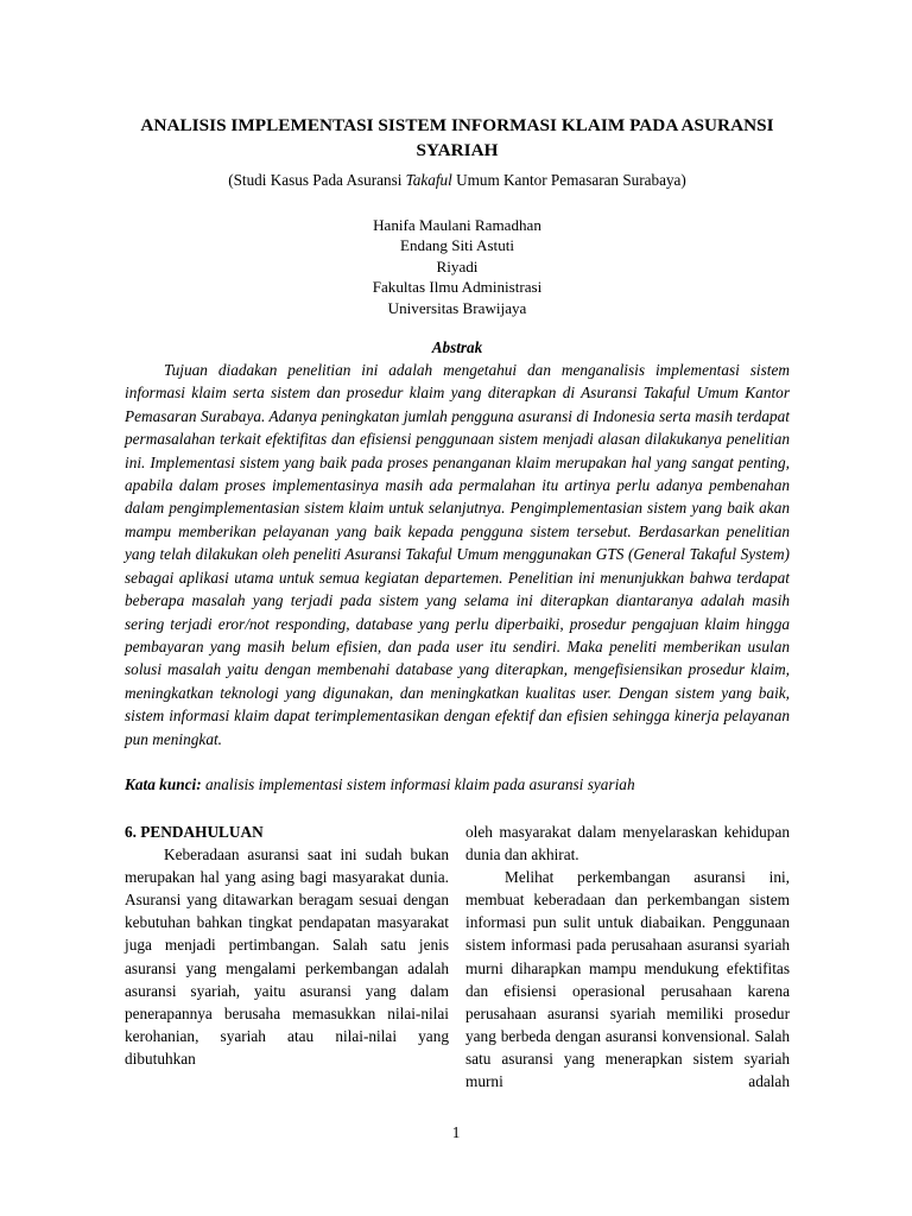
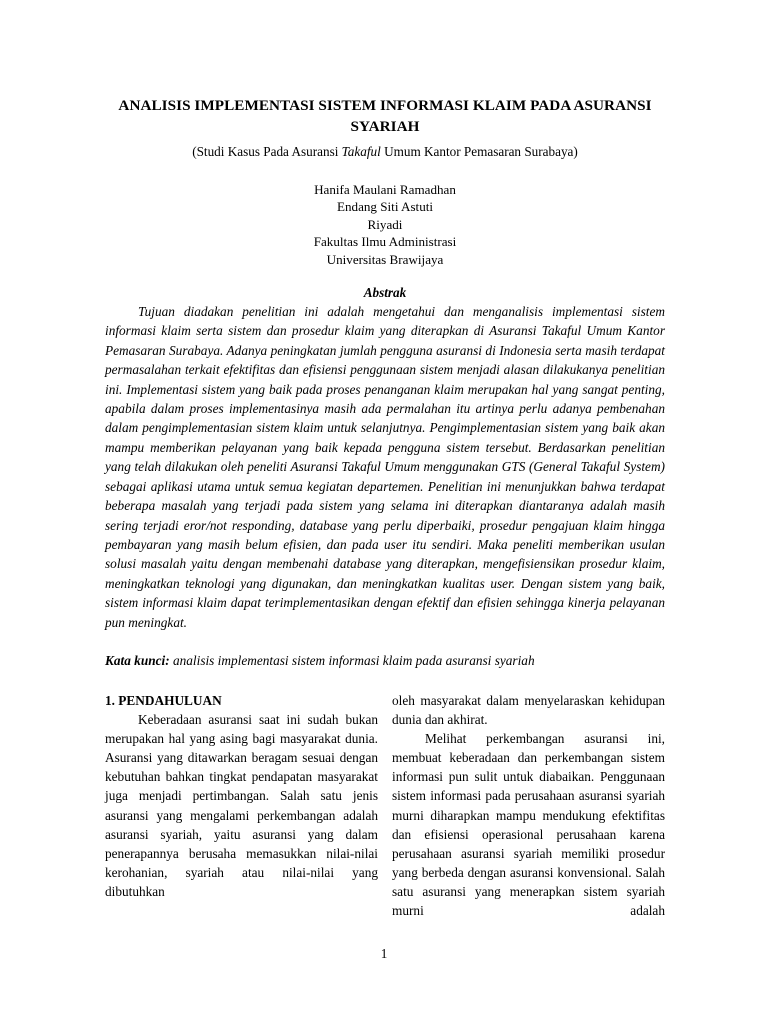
  ANALISIS IMPLEMENTASI SISTEM INFORMASI KLAIM PADA ASURANSI SYARIAH
  (Studi Kasus Pada Asuransi Takaful Umum Kantor Pemasaran Surabaya)
  Hanifa Maulani Ramadhan
  Endang Siti Astuti
  Riyadi
  Fakultas Ilmu Administrasi
  Universitas Brawijaya
  Abstrak
  Tujuan diadakan penelitian ini adalah mengetahui dan menganalisis implementasi sistem informasi klaim serta sistem dan prosedur klaim yang diterapkan di Asuransi Takaful Umum Kantor Pemasaran Surabaya. Adanya peningkatan jumlah pengguna asuransi di Indonesia serta masih terdapat permasalahan terkait efektifitas dan efisiensi penggunaan sistem menjadi alasan dilakukanya penelitian ini. Implementasi sistem yang baik pada proses penanganan klaim merupakan hal yang sangat penting, apabila dalam proses implementasinya masih ada permalahan itu artinya perlu adanya pembenahan dalam pengimplementasian sistem klaim untuk selanjutnya. Pengimplementasian sistem yang baik akan mampu memberikan pelayanan yang baik kepada pengguna sistem tersebut. Berdasarkan penelitian yang telah dilakukan oleh peneliti Asuransi Takaful Umum menggunakan GTS (General Takaful System) sebagai aplikasi utama untuk semua kegiatan departemen. Penelitian ini menunjukkan bahwa terdapat beberapa masalah yang terjadi pada sistem yang selama ini diterapkan diantaranya adalah masih sering terjadi eror/not responding, database yang perlu diperbaiki, prosedur pengajuan klaim hingga pembayaran yang masih belum efisien, dan pada user itu sendiri. Maka peneliti memberikan usulan solusi masalah yaitu dengan membenahi database yang diterapkan, mengefisiensikan prosedur klaim, meningkatkan teknologi yang digunakan, dan meningkatkan kualitas user. Dengan sistem yang baik, sistem informasi klaim dapat terimplementasikan dengan efektif dan efisien sehingga kinerja pelayanan pun meningkat.
  Kata kunci: analisis implementasi sistem informasi klaim pada asuransi syariah
- 6. PENDAHULUAN
+ 1. PENDAHULUAN
  Keberadaan asuransi saat ini sudah bukan merupakan hal yang asing bagi masyarakat dunia. Asuransi yang ditawarkan beragam sesuai dengan kebutuhan bahkan tingkat pendapatan masyarakat juga menjadi pertimbangan. Salah satu jenis asuransi yang mengalami perkembangan adalah asuransi syariah, yaitu asuransi yang dalam penerapannya berusaha memasukkan nilai-nilai kerohanian, syariah atau nilai-nilai yang dibutuhkan
  oleh masyarakat dalam menyelaraskan kehidupan dunia dan akhirat.
  Melihat perkembangan asuransi ini, membuat keberadaan dan perkembangan sistem informasi pun sulit untuk diabaikan. Penggunaan sistem informasi pada perusahaan asuransi syariah murni diharapkan mampu mendukung efektifitas dan efisiensi operasional perusahaan karena perusahaan asuransi syariah memiliki prosedur yang berbeda dengan asuransi konvensional. Salah satu asuransi yang menerapkan sistem syariah murni adalah
  1
